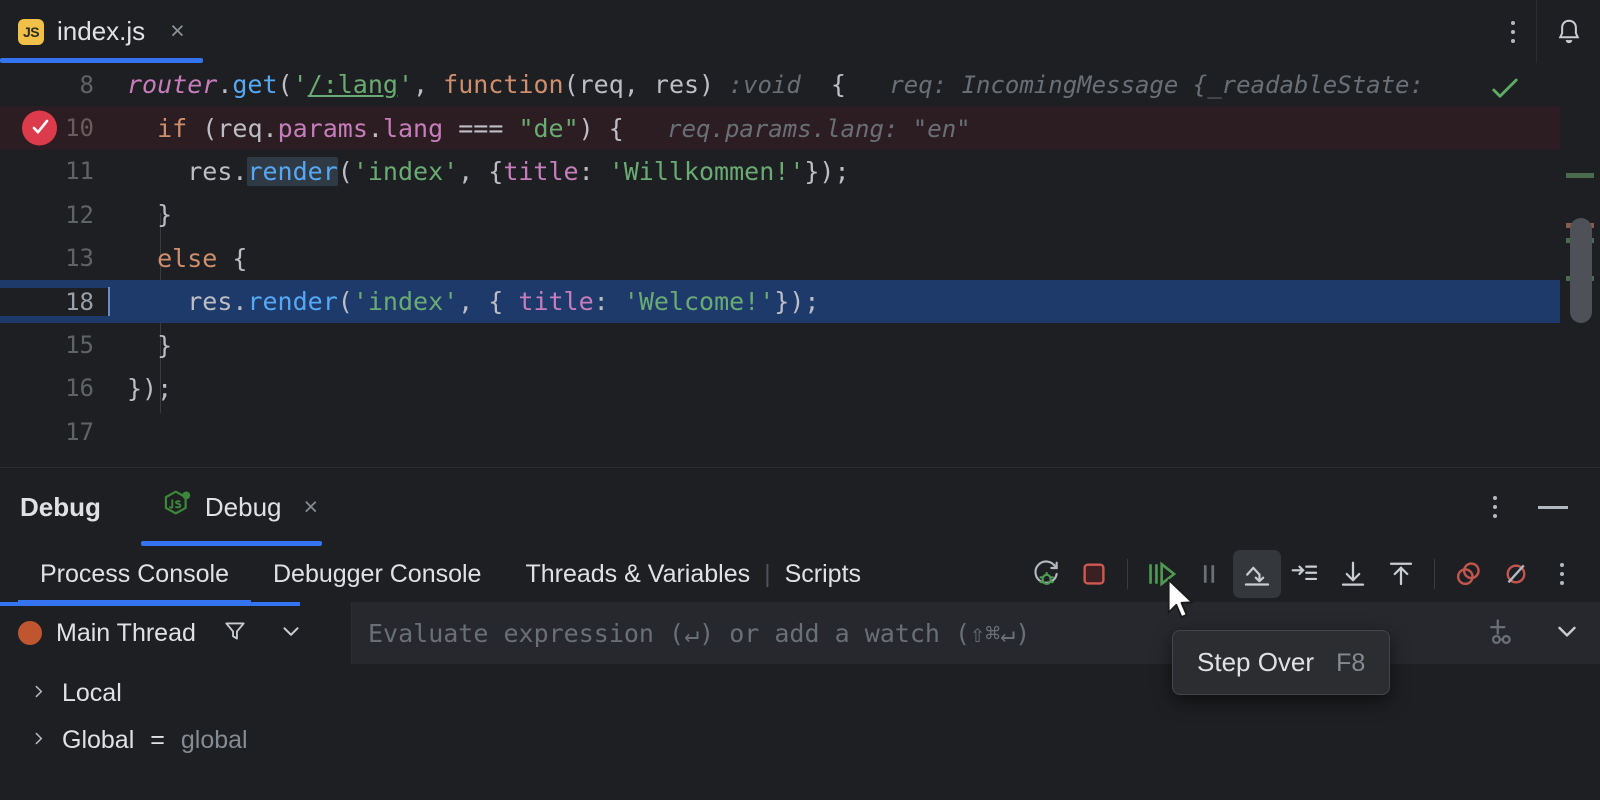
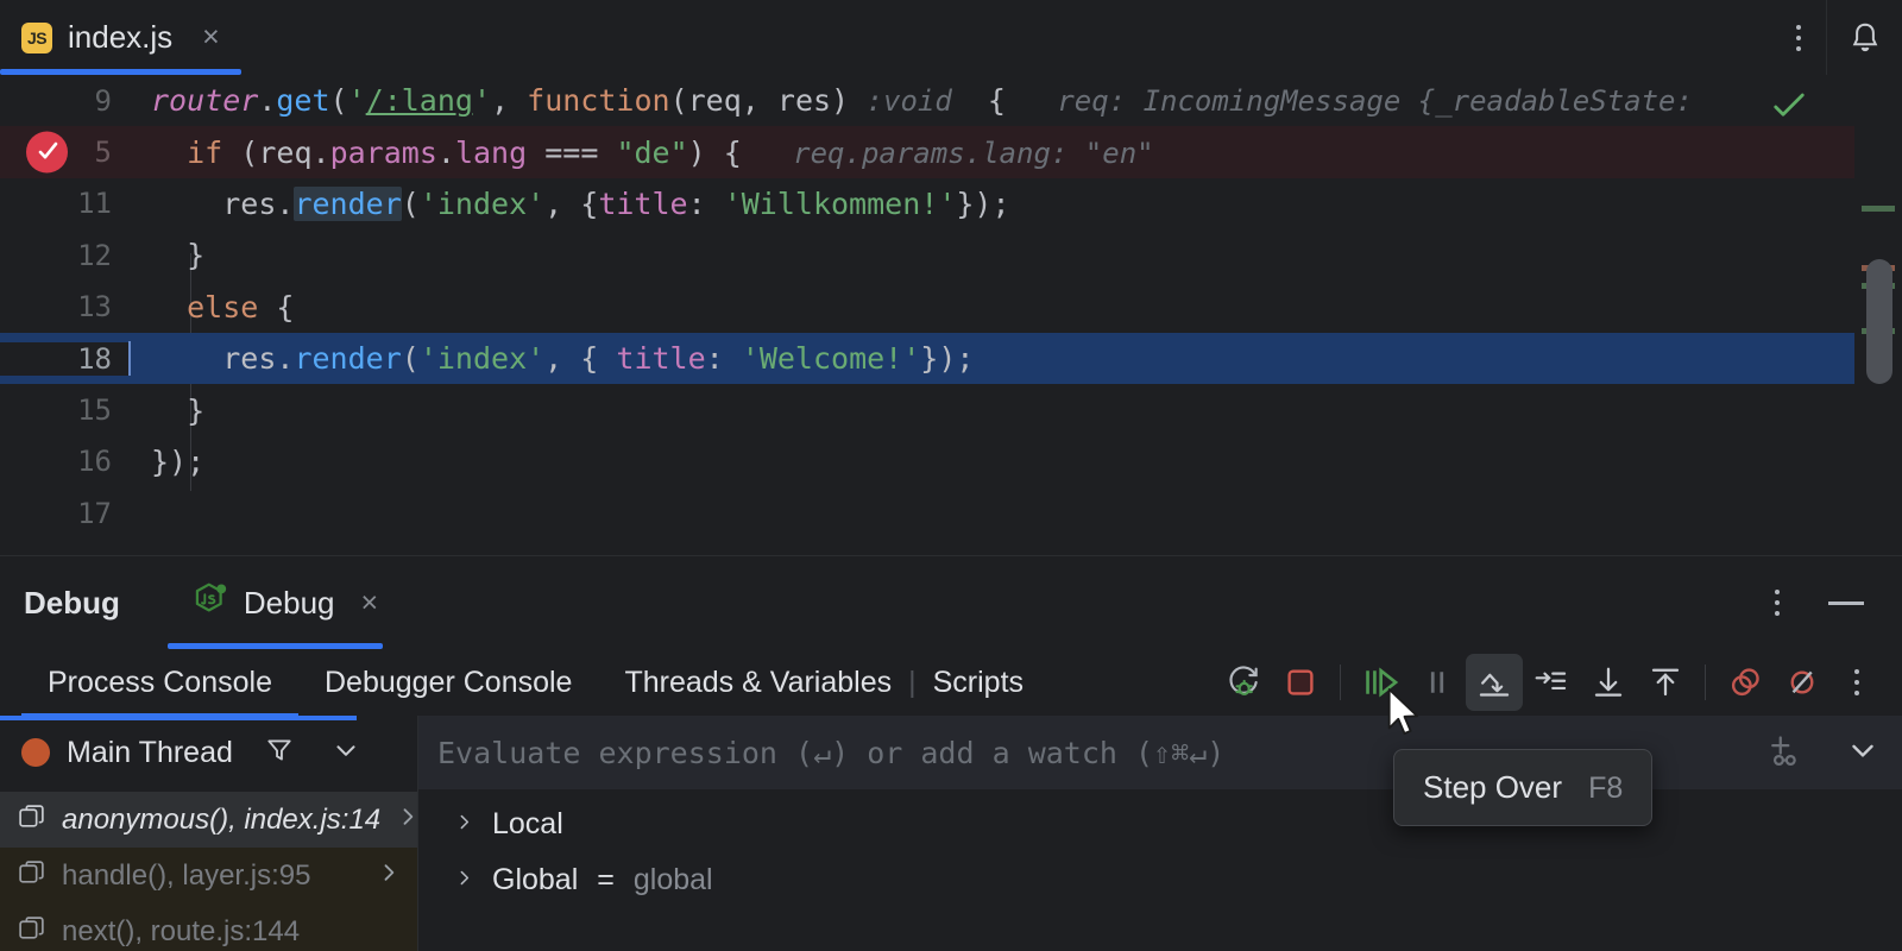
  JS
  index.js
  ×
- 8
+ 9
  router.get('/:lang', function(req, res) :void { req: IncomingMessage {_readableState:
- 10
+ 5
  if (req.params.lang === "de") { req.params.lang: "en"
  11
  res.render('index', {title: 'Willkommen!'});
  12
  }
  13
  else {
  18
  res.render('index', { title: 'Welcome!'});
  15
  }
  16
  });
  17
  Debug
  Debug
  ×
  Process Console
  Debugger Console
  Threads & Variables
  |
  Scripts
  Main Thread
  Evaluate expression (↵) or add a watch (⇧⌘↵)
+ anonymous(), index.js:14
+ handle(), layer.js:95
+ next(), route.js:144
  Local
  Global
  =
  global
  Step Over
  F8
